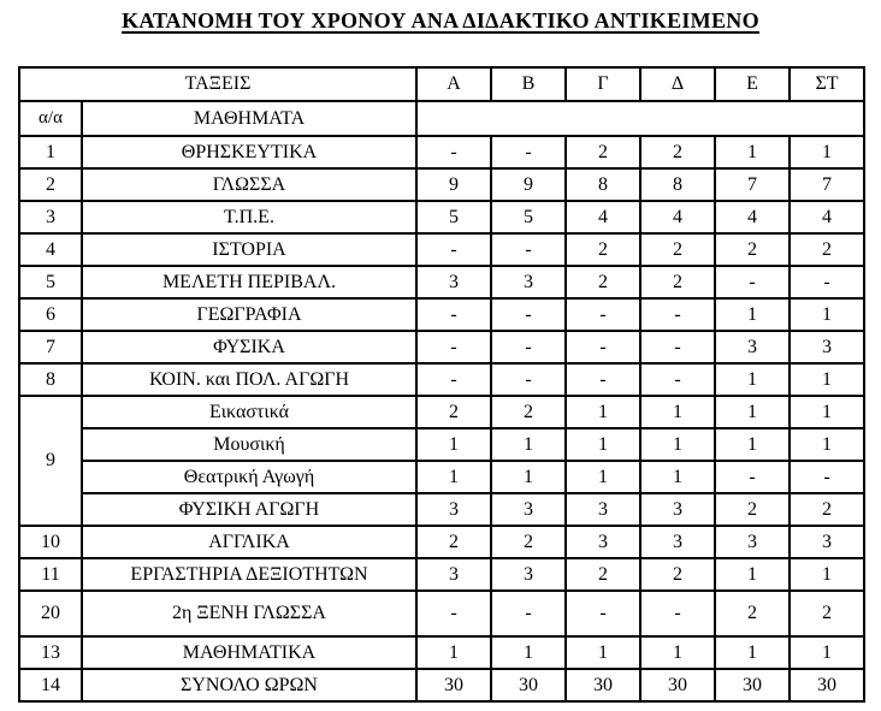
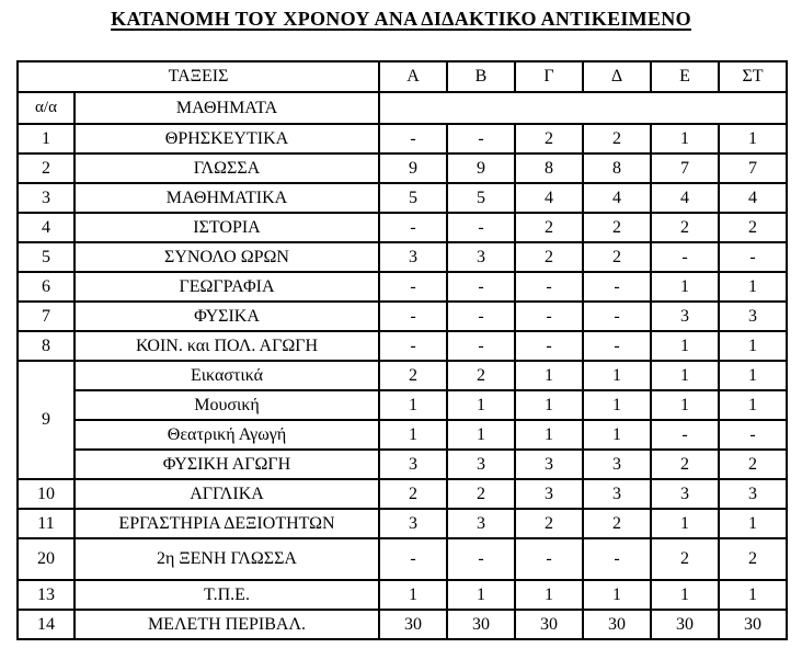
  ΚΑΤΑΝΟΜΗ ΤΟΥ ΧΡΟΝΟΥ ΑΝΑ ΔΙΔΑΚΤΙΚΟ ΑΝΤΙΚΕΙΜΕΝΟ
  ΤΑΞΕΙΣ	Α	Β	Γ	Δ	Ε	ΣΤ
  α/α	ΜΑΘΗΜΑΤΑ
  1	ΘΡΗΣΚΕΥΤΙΚΑ	-	-	2	2	1	1
  2	ΓΛΩΣΣΑ	9	9	8	8	7	7
- 3	Τ.Π.Ε.	5	5	4	4	4	4
+ 3	ΜΑΘΗΜΑΤΙΚΑ	5	5	4	4	4	4
  4	ΙΣΤΟΡΙΑ	-	-	2	2	2	2
- 5	ΜΕΛΕΤΗ ΠΕΡΙΒΑΛ.	3	3	2	2	-	-
+ 5	ΣΥΝΟΛΟ ΩΡΩΝ	3	3	2	2	-	-
  6	ΓΕΩΓΡΑΦΙΑ	-	-	-	-	1	1
  7	ΦΥΣΙΚΑ	-	-	-	-	3	3
  8	ΚΟΙΝ. και ΠΟΛ. ΑΓΩΓΗ	-	-	-	-	1	1
  9	Εικαστικά	2	2	1	1	1	1
  Μουσική	1	1	1	1	1	1
  Θεατρική Αγωγή	1	1	1	1	-	-
  ΦΥΣΙΚΗ ΑΓΩΓΗ	3	3	3	3	2	2
  10	ΑΓΓΛΙΚΑ	2	2	3	3	3	3
  11	ΕΡΓΑΣΤΗΡΙΑ ΔΕΞΙΟΤΗΤΩΝ	3	3	2	2	1	1
  20	2η ΞΕΝΗ ΓΛΩΣΣΑ	-	-	-	-	2	2
- 13	ΜΑΘΗΜΑΤΙΚΑ	1	1	1	1	1	1
+ 13	Τ.Π.Ε.	1	1	1	1	1	1
- 14	ΣΥΝΟΛΟ ΩΡΩΝ	30	30	30	30	30	30
+ 14	ΜΕΛΕΤΗ ΠΕΡΙΒΑΛ.	30	30	30	30	30	30
